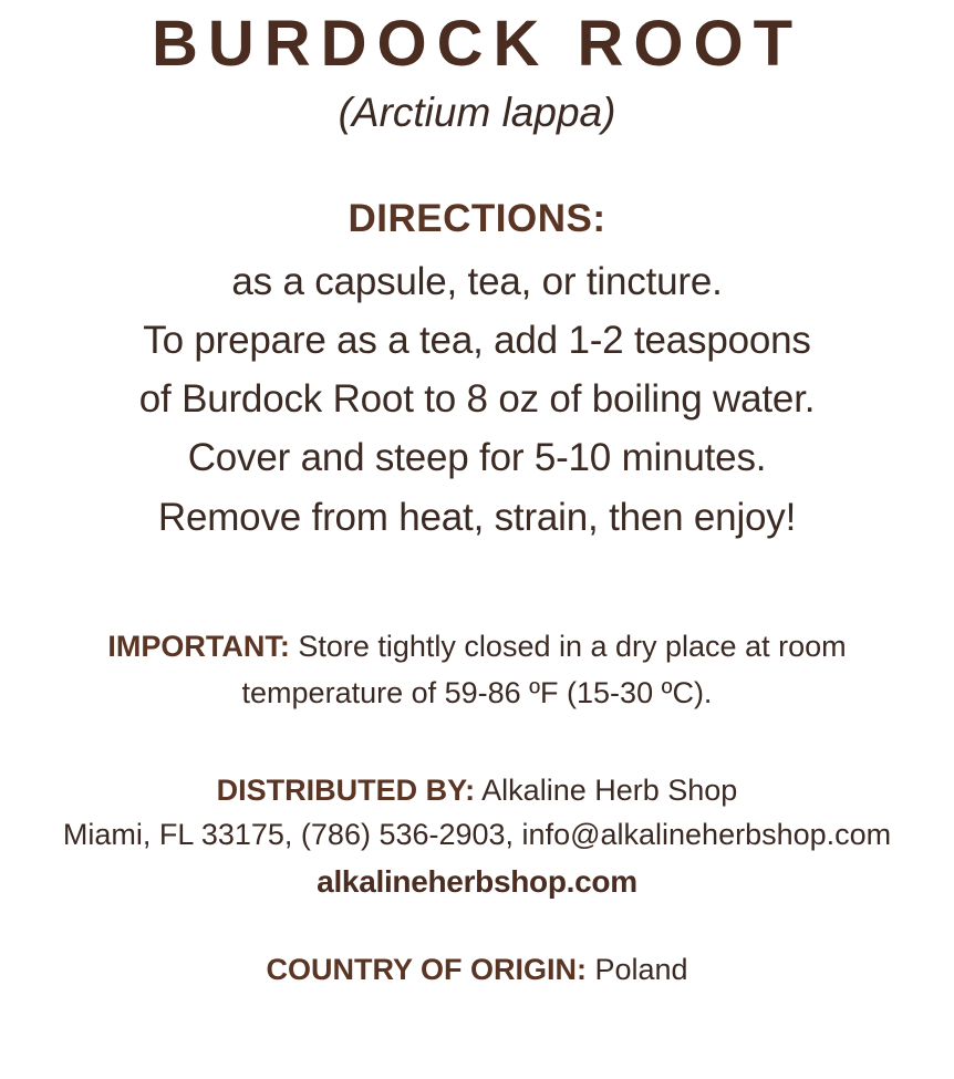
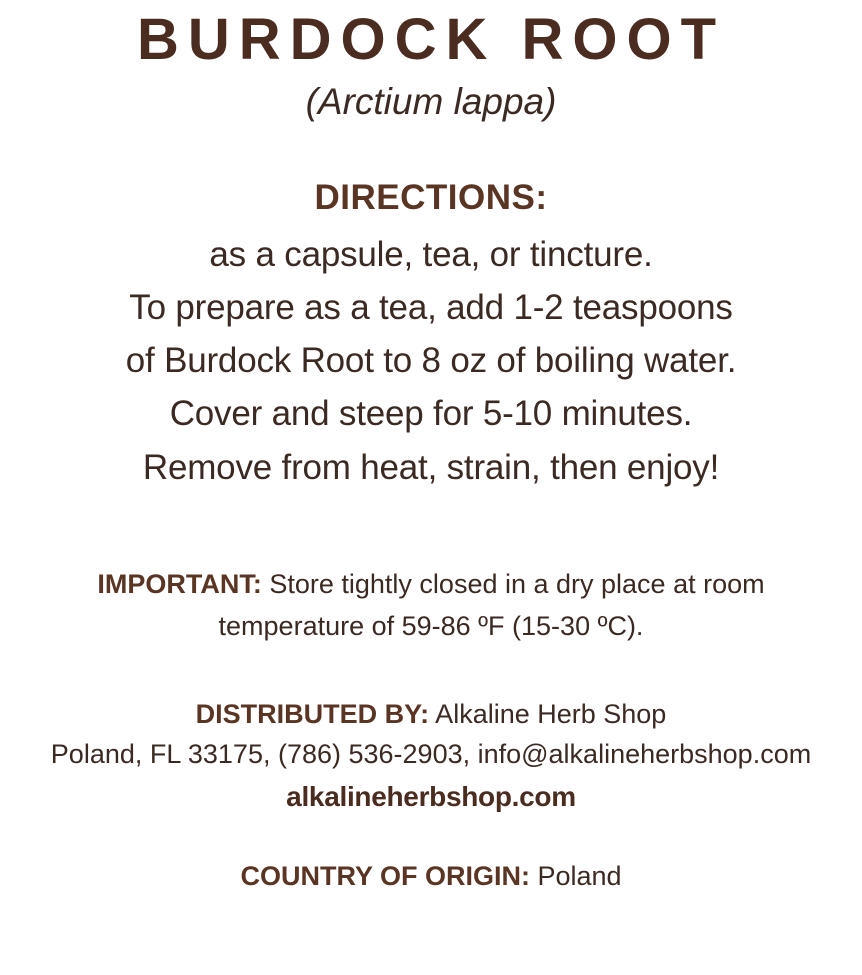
  BURDOCK ROOT
  (Arctium lappa)
  DIRECTIONS:
  as a capsule, tea, or tincture.
  To prepare as a tea, add 1-2 teaspoons
  of Burdock Root to 8 oz of boiling water.
  Cover and steep for 5-10 minutes.
  Remove from heat, strain, then enjoy!
  IMPORTANT: Store tightly closed in a dry place at room
  temperature of 59-86 ºF (15-30 ºC).
  DISTRIBUTED BY: Alkaline Herb Shop
- Miami, FL 33175, (786) 536-2903, info@alkalineherbshop.com
+ Poland, FL 33175, (786) 536-2903, info@alkalineherbshop.com
  alkalineherbshop.com
  COUNTRY OF ORIGIN: Poland
